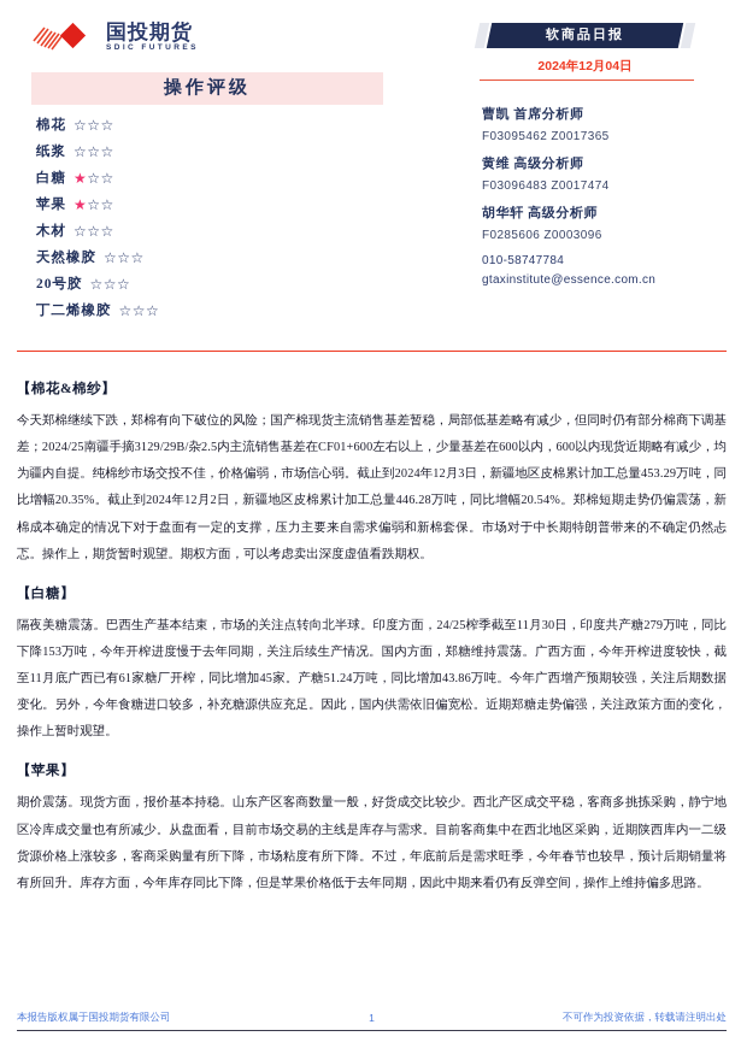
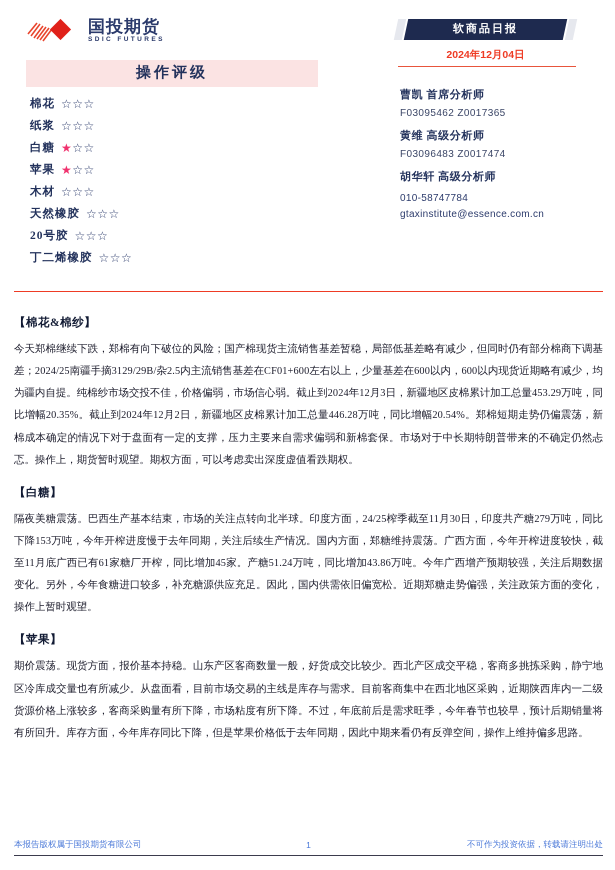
  国投期货
  软商品日报
  2024年12月04日
  操作评级
  棉花
  ☆☆☆
  纸浆
  ☆☆☆
  白糖
  ★☆☆
  苹果
  ★☆☆
  木材
  ☆☆☆
  天然橡胶
  ☆☆☆
  20号胶
  ☆☆☆
  丁二烯橡胶
  ☆☆☆
  曹凯 首席分析师
  F03095462 Z0017365
  黄维 高级分析师
  F03096483 Z0017474
  胡华轩 高级分析师
- F0285606 Z0003096
  010-58747784
  gtaxinstitute@essence.com.cn
  【棉花&棉纱】
  今天郑棉继续下跌，郑棉有向下破位的风险；国产棉现货主流销售基差暂稳，局部低基差略有减少，但同时仍有部分棉商下调基差；2024/25南疆手摘3129/29B/杂2.5内主流销售基差在CF01+600左右以上，少量基差在600以内，600以内现货近期略有减少，均为疆内自提。纯棉纱市场交投不佳，价格偏弱，市场信心弱。截止到2024年12月3日，新疆地区皮棉累计加工总量453.29万吨，同比增幅20.35%。截止到2024年12月2日，新疆地区皮棉累计加工总量446.28万吨，同比增幅20.54%。郑棉短期走势仍偏震荡，新棉成本确定的情况下对于盘面有一定的支撑，压力主要来自需求偏弱和新棉套保。市场对于中长期特朗普带来的不确定仍然忐忑。操作上，期货暂时观望。期权方面，可以考虑卖出深度虚值看跌期权。
  【白糖】
  隔夜美糖震荡。巴西生产基本结束，市场的关注点转向北半球。印度方面，24/25榨季截至11月30日，印度共产糖279万吨，同比下降153万吨，今年开榨进度慢于去年同期，关注后续生产情况。国内方面，郑糖维持震荡。广西方面，今年开榨进度较快，截至11月底广西已有61家糖厂开榨，同比增加45家。产糖51.24万吨，同比增加43.86万吨。今年广西增产预期较强，关注后期数据变化。另外，今年食糖进口较多，补充糖源供应充足。因此，国内供需依旧偏宽松。近期郑糖走势偏强，关注政策方面的变化，操作上暂时观望。
  【苹果】
  期价震荡。现货方面，报价基本持稳。山东产区客商数量一般，好货成交比较少。西北产区成交平稳，客商多挑拣采购，静宁地区冷库成交量也有所减少。从盘面看，目前市场交易的主线是库存与需求。目前客商集中在西北地区采购，近期陕西库内一二级货源价格上涨较多，客商采购量有所下降，市场粘度有所下降。不过，年底前后是需求旺季，今年春节也较早，预计后期销量将有所回升。库存方面，今年库存同比下降，但是苹果价格低于去年同期，因此中期来看仍有反弹空间，操作上维持偏多思路。
  本报告版权属于国投期货有限公司
  1
  不可作为投资依据，转载请注明出处
